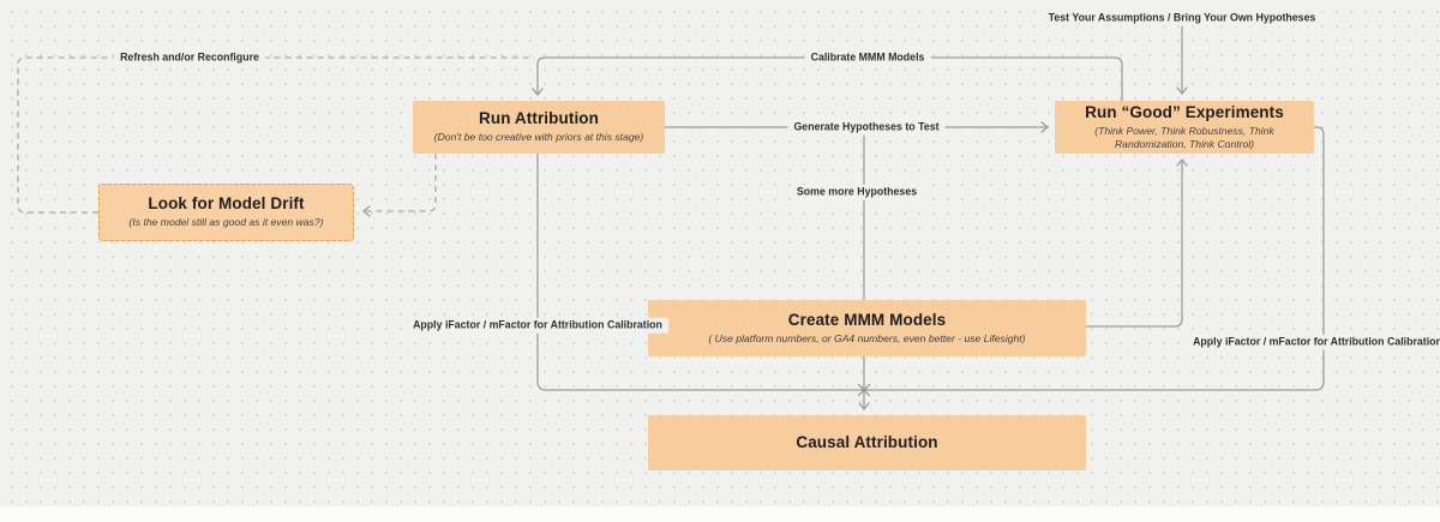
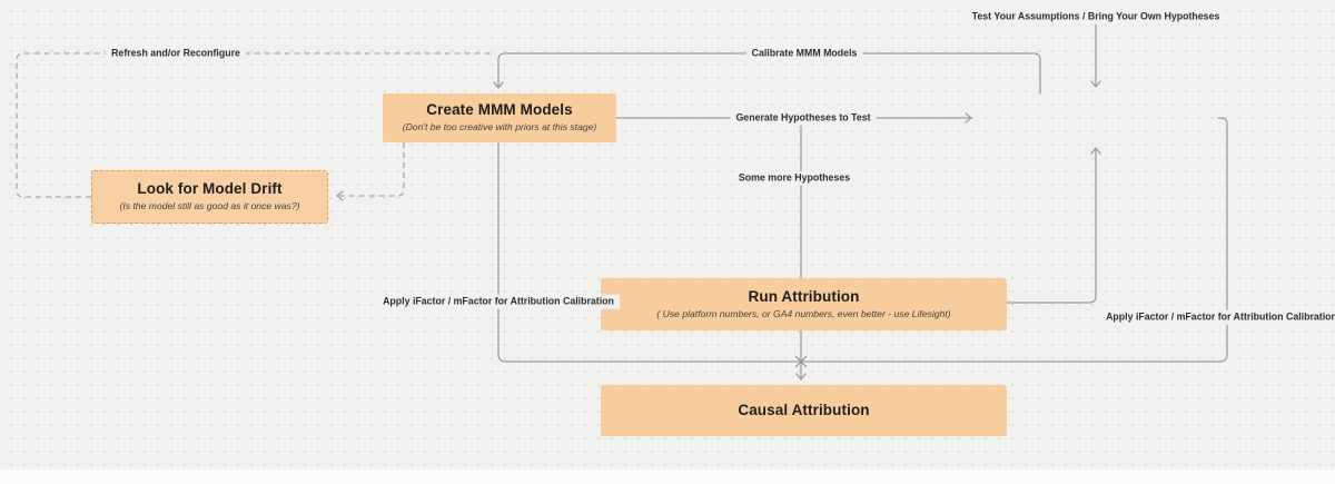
- Run Attribution
+ Create MMM Models
  (Don't be too creative with priors at this stage)
- Run “Good” Experiments
- (Think Power, Think Robustness, Think Randomization, Think Control)
  Look for Model Drift
- (Is the model still as good as it even was?)
+ (Is the model still as good as it once was?)
- Create MMM Models
+ Run Attribution
  ( Use platform numbers, or GA4 numbers, even better - use Lifesight)
  Causal Attribution
  Test Your Assumptions / Bring Your Own Hypotheses
  Refresh and/or Reconfigure
  Calibrate MMM Models
  Generate Hypotheses to Test
  Some more Hypotheses
  Apply iFactor / mFactor for Attribution Calibration
  Apply iFactor / mFactor for Attribution Calibration
